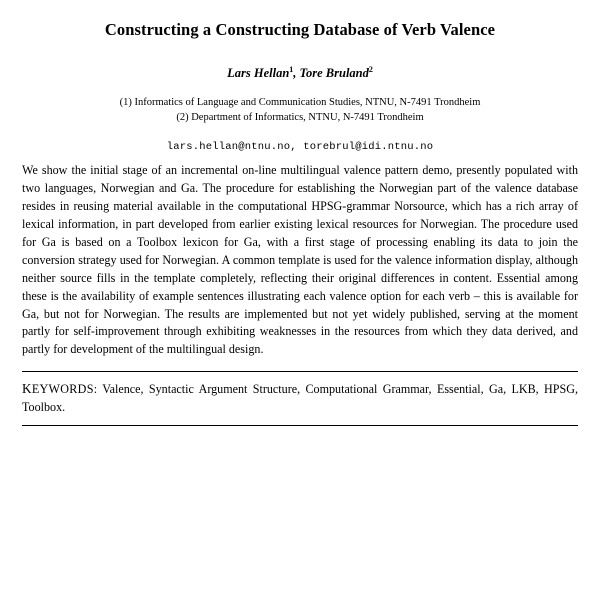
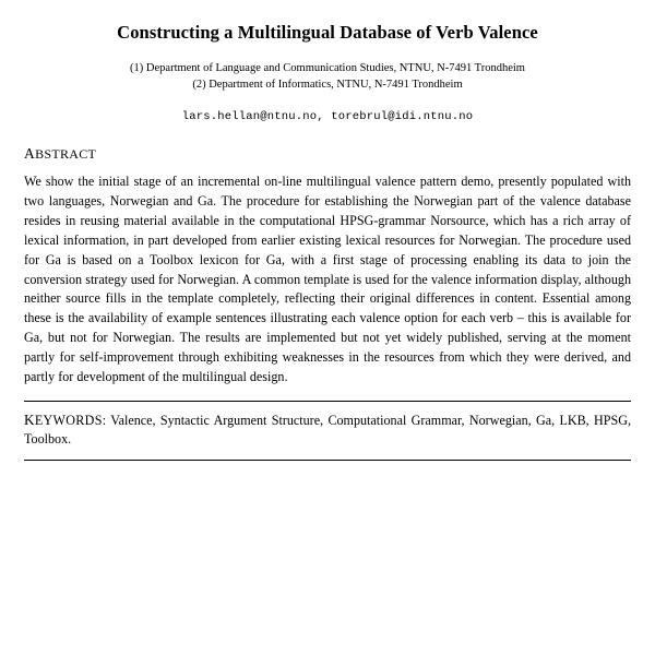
- Constructing a Constructing Database of Verb Valence
+ Constructing a Multilingual Database of Verb Valence
- Lars Hellan1, Tore Bruland2
- (1) Informatics of Language and Communication Studies, NTNU, N-7491 Trondheim
+ (1) Department of Language and Communication Studies, NTNU, N-7491 Trondheim
  (2) Department of Informatics, NTNU, N-7491 Trondheim
  lars.hellan@ntnu.no, torebrul@idi.ntnu.no
+ ABSTRACT
- We show the initial stage of an incremental on-line multilingual valence pattern demo, presently populated with two languages, Norwegian and Ga. The procedure for establishing the Norwegian part of the valence database resides in reusing material available in the computational HPSG-grammar Norsource, which has a rich array of lexical information, in part developed from earlier existing lexical resources for Norwegian. The procedure used for Ga is based on a Toolbox lexicon for Ga, with a first stage of processing enabling its data to join the conversion strategy used for Norwegian. A common template is used for the valence information display, although neither source fills in the template completely, reflecting their original differences in content. Essential among these is the availability of example sentences illustrating each valence option for each verb – this is available for Ga, but not for Norwegian. The results are implemented but not yet widely published, serving at the moment partly for self-improvement through exhibiting weaknesses in the resources from which they data derived, and partly for development of the multilingual design.
+ We show the initial stage of an incremental on-line multilingual valence pattern demo, presently populated with two languages, Norwegian and Ga. The procedure for establishing the Norwegian part of the valence database resides in reusing material available in the computational HPSG-grammar Norsource, which has a rich array of lexical information, in part developed from earlier existing lexical resources for Norwegian. The procedure used for Ga is based on a Toolbox lexicon for Ga, with a first stage of processing enabling its data to join the conversion strategy used for Norwegian. A common template is used for the valence information display, although neither source fills in the template completely, reflecting their original differences in content. Essential among these is the availability of example sentences illustrating each valence option for each verb – this is available for Ga, but not for Norwegian. The results are implemented but not yet widely published, serving at the moment partly for self-improvement through exhibiting weaknesses in the resources from which they were derived, and partly for development of the multilingual design.
- KEYWORDS: Valence, Syntactic Argument Structure, Computational Grammar, Essential, Ga, LKB, HPSG, Toolbox.
+ KEYWORDS: Valence, Syntactic Argument Structure, Computational Grammar, Norwegian, Ga, LKB, HPSG, Toolbox.
